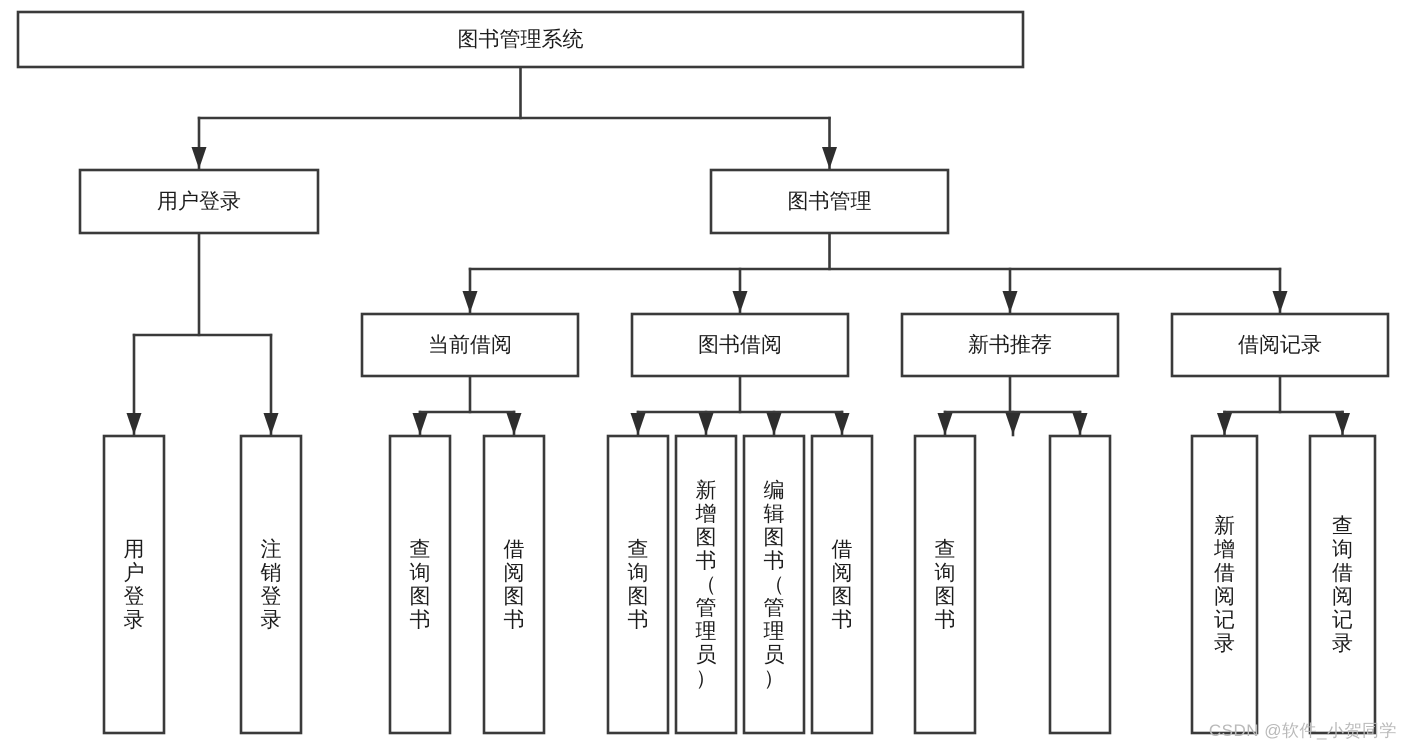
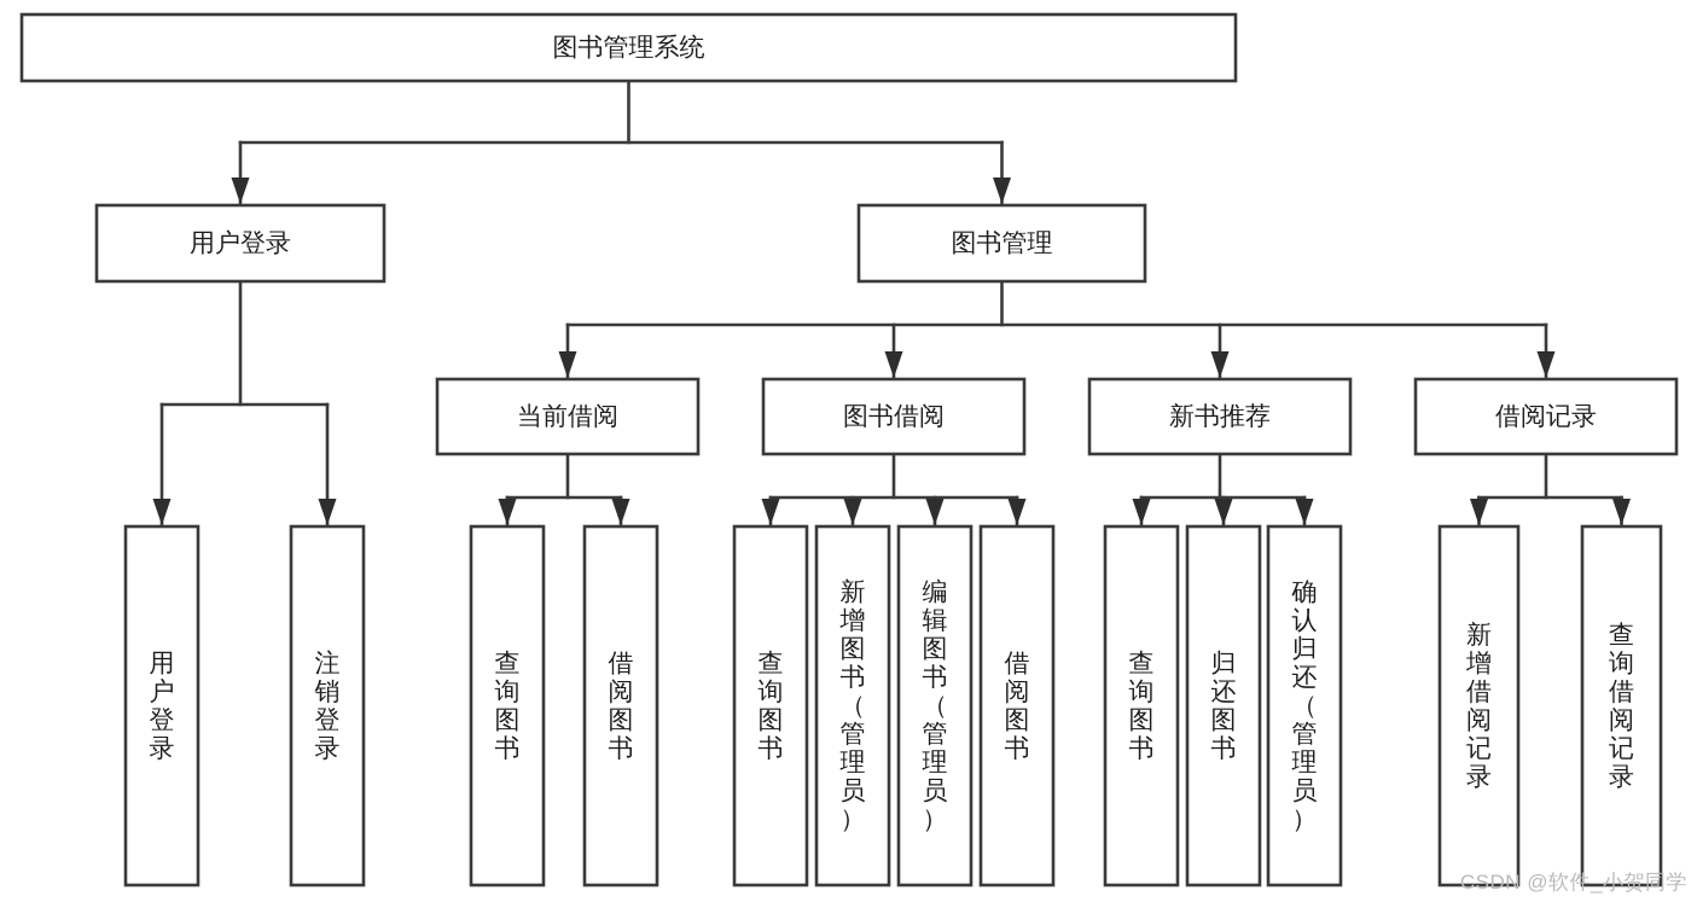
  图书管理系统
  用户登录
  图书管理
  当前借阅
  图书借阅
  新书推荐
  借阅记录
  用户登录
  注销登录
  查询图书
  借阅图书
  查询图书
  新增图书（管理员）
  编辑图书（管理员）
  借阅图书
  查询图书
+ 归还图书
+ 确认归还（管理员）
  新增借阅记录
  查询借阅记录
  CSDN @软件_小贺同学
